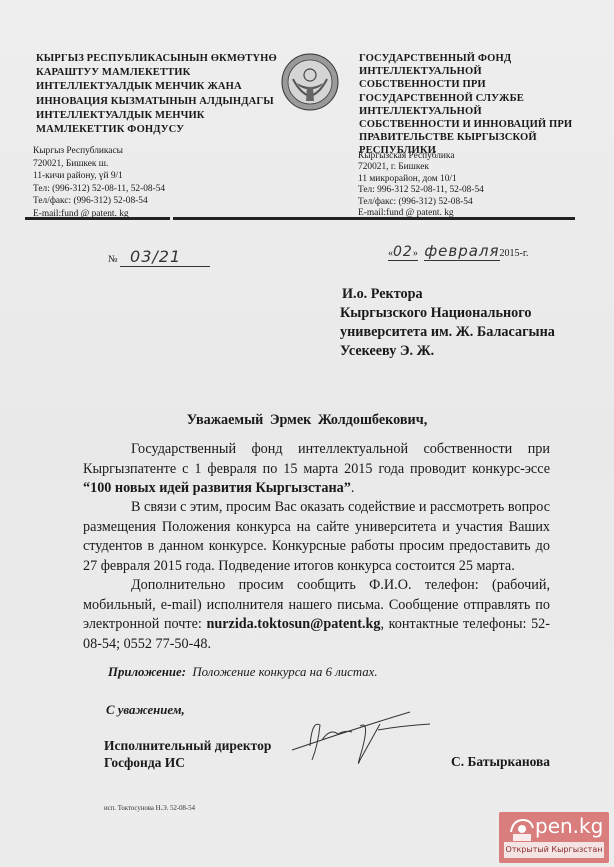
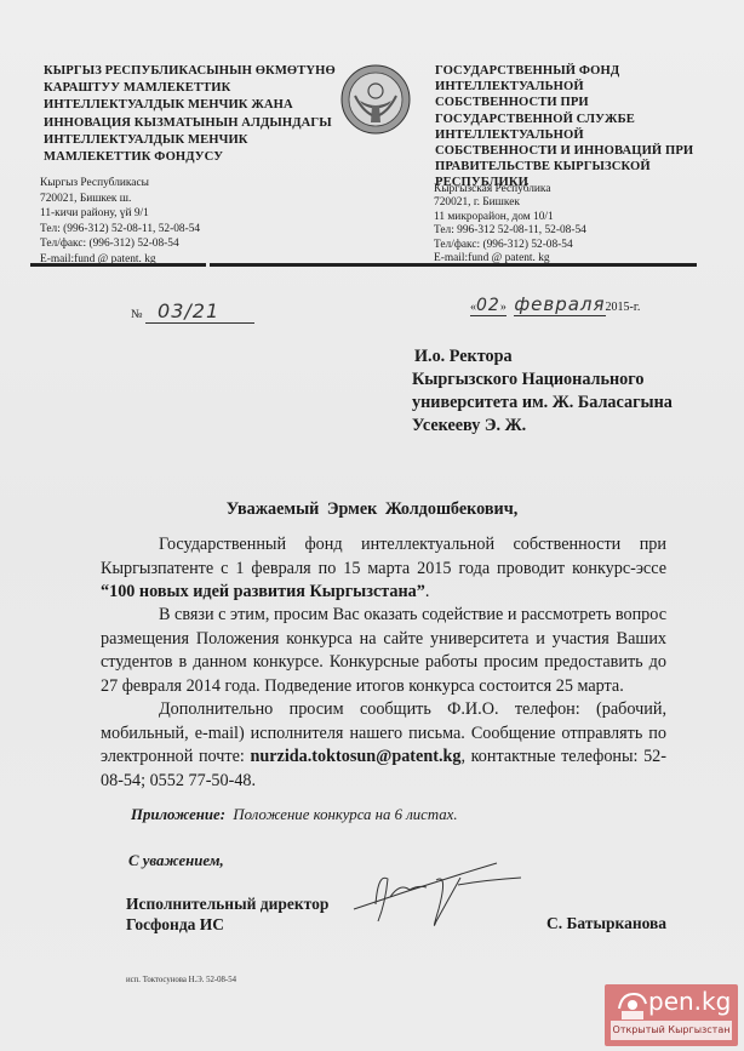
  КЫРГЫЗ РЕСПУБЛИКАСЫНЫН ӨКМӨТҮНӨ
  КАРАШТУУ МАМЛЕКЕТТИК
  ИНТЕЛЛЕКТУАЛДЫК МЕНЧИК ЖАНА
  ИННОВАЦИЯ КЫЗМАТЫНЫН АЛДЫНДАГЫ
  ИНТЕЛЛЕКТУАЛДЫК МЕНЧИК
  МАМЛЕКЕТТИК ФОНДУСУ
  Кыргыз Республикасы
  720021, Бишкек ш.
  11-кичи району, үй 9/1
  Тел: (996-312) 52-08-11, 52-08-54
  Тел/факс: (996-312) 52-08-54
  E-mail:fund @ patent. kg
  ГОСУДАРСТВЕННЫЙ ФОНД
  ИНТЕЛЛЕКТУАЛЬНОЙ
  СОБСТВЕННОСТИ ПРИ
  ГОСУДАРСТВЕННОЙ СЛУЖБЕ
  ИНТЕЛЛЕКТУАЛЬНОЙ
  СОБСТВЕННОСТИ И ИННОВАЦИЙ ПРИ
  ПРАВИТЕЛЬСТВЕ КЫРГЫЗСКОЙ
  РЕСПУБЛИКИ
  Кыргызская Республика
  720021, г. Бишкек
  11 микрорайон, дом 10/1
  Тел: 996-312 52-08-11, 52-08-54
  Тел/факс: (996-312) 52-08-54
  E-mail:fund @ patent. kg
  № 03/21
  «02» февраля 2015-г.
  И.о. Ректора
  Кыргызского Национального
  университета им. Ж. Баласагына
  Усекееву Э. Ж.
  Уважаемый Эрмек Жолдошбекович,
  Государственный фонд интеллектуальной собственности при Кыргызпатенте с 1 февраля по 15 марта 2015 года проводит конкурс-эссе “100 новых идей развития Кыргызстана”.
- В связи с этим, просим Вас оказать содействие и рассмотреть вопрос размещения Положения конкурса на сайте университета и участия Ваших студентов в данном конкурсе. Конкурсные работы просим предоставить до 27 февраля 2015 года. Подведение итогов конкурса состоится 25 марта.
+ В связи с этим, просим Вас оказать содействие и рассмотреть вопрос размещения Положения конкурса на сайте университета и участия Ваших студентов в данном конкурсе. Конкурсные работы просим предоставить до 27 февраля 2014 года. Подведение итогов конкурса состоится 25 марта.
  Дополнительно просим сообщить Ф.И.О. телефон: (рабочий, мобильный, e-mail) исполнителя нашего письма. Сообщение отправлять по электронной почте: nurzida.toktosun@patent.kg, контактные телефоны: 52-08-54; 0552 77-50-48.
  Приложение: Положение конкурса на 6 листах.
  С уважением,
  Исполнительный директор
  Госфонда ИС
  С. Батырканова
  pen.kg
  Открытый Кыргызстан
